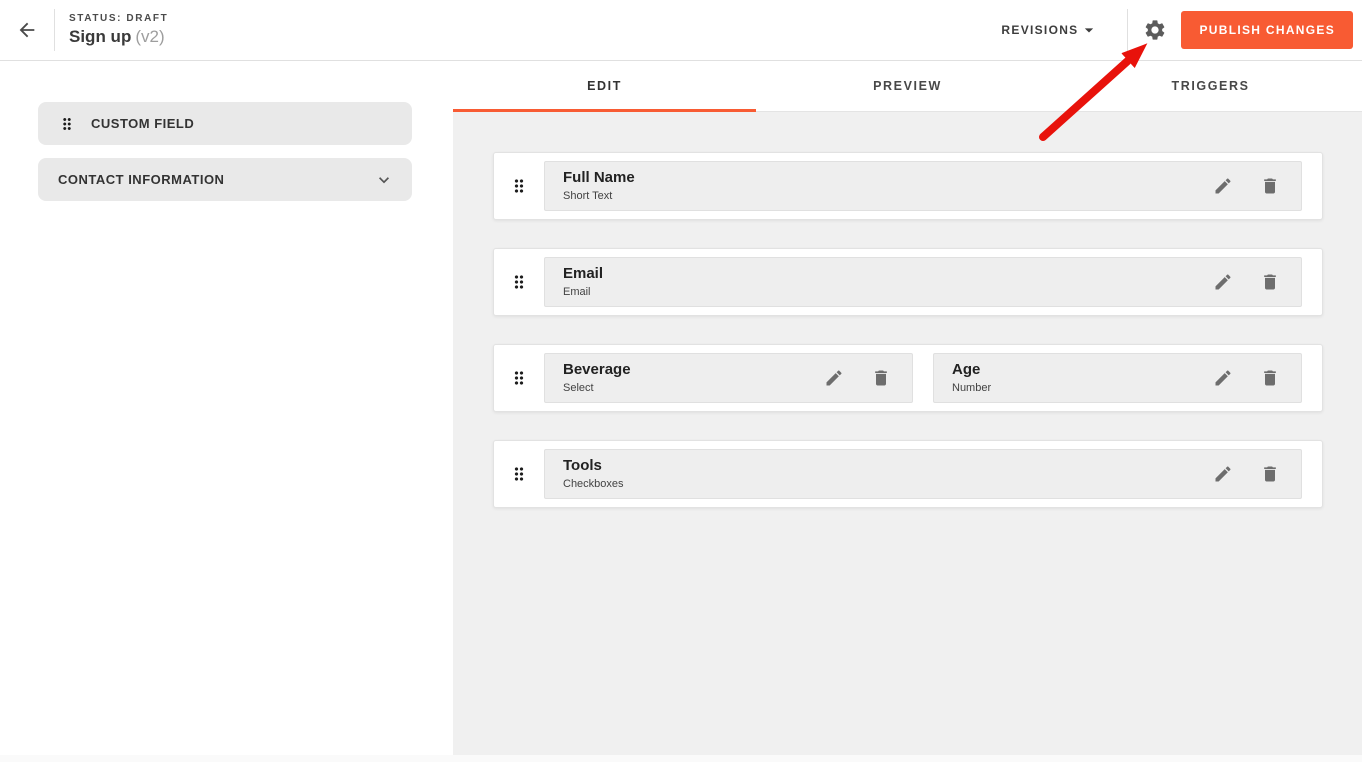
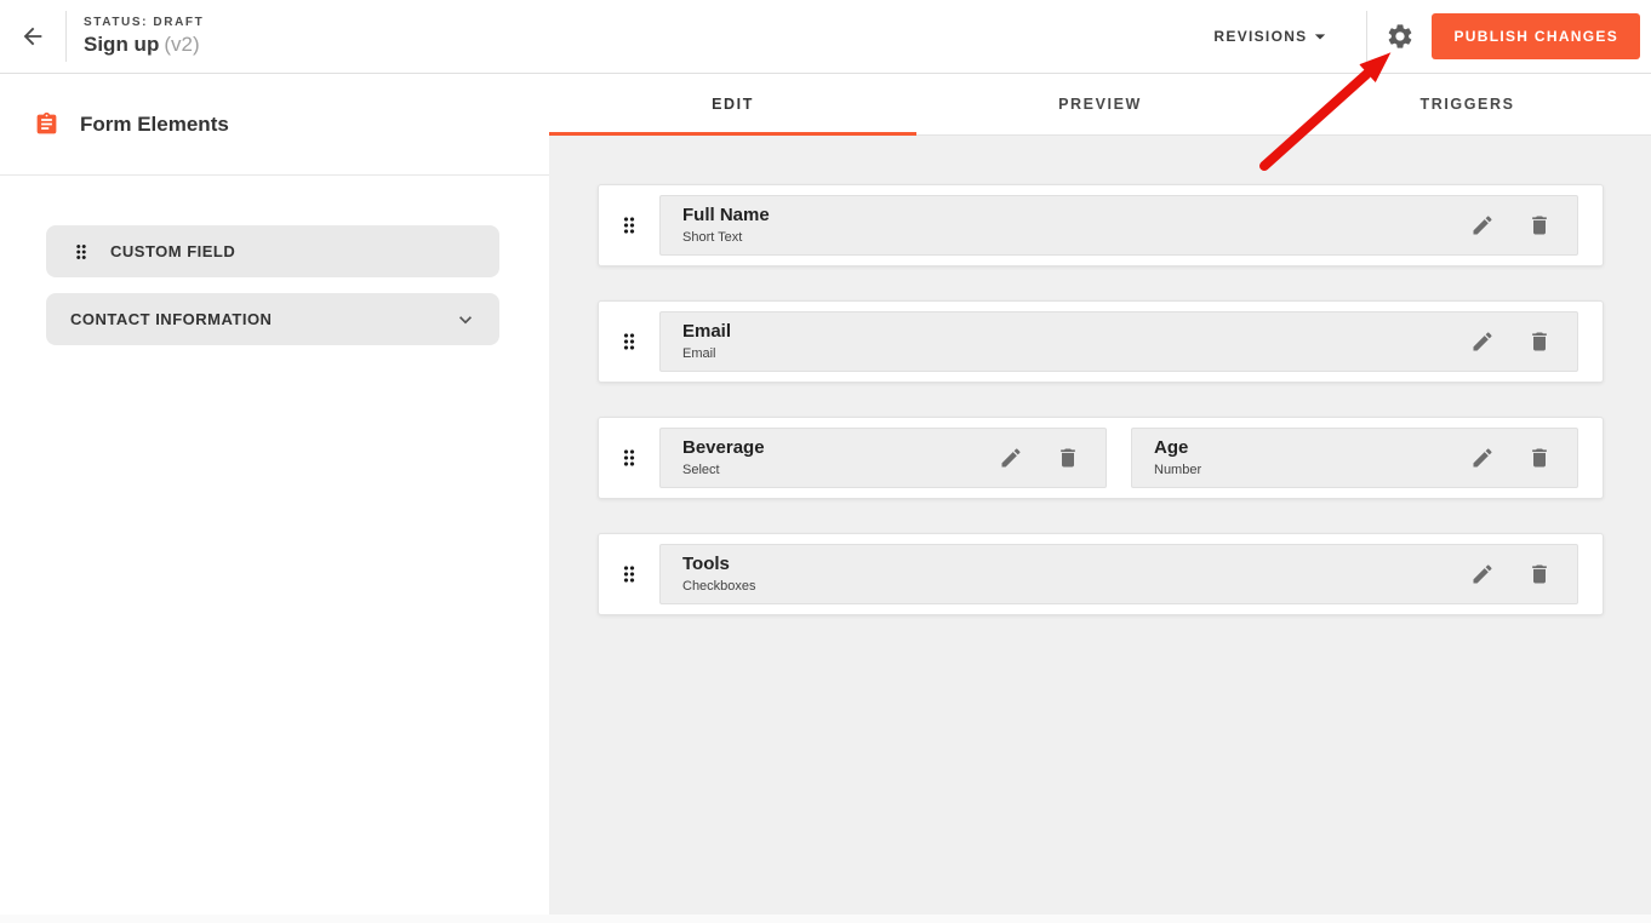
  STATUS: DRAFT
  Sign up (v2)
  REVISIONS
  PUBLISH CHANGES
+ Form Elements
  CUSTOM FIELD
  CONTACT INFORMATION
  EDIT
  PREVIEW
  TRIGGERS
  Full Name
  Short Text
  Email
  Email
  Beverage
  Select
  Age
  Number
  Tools
  Checkboxes
